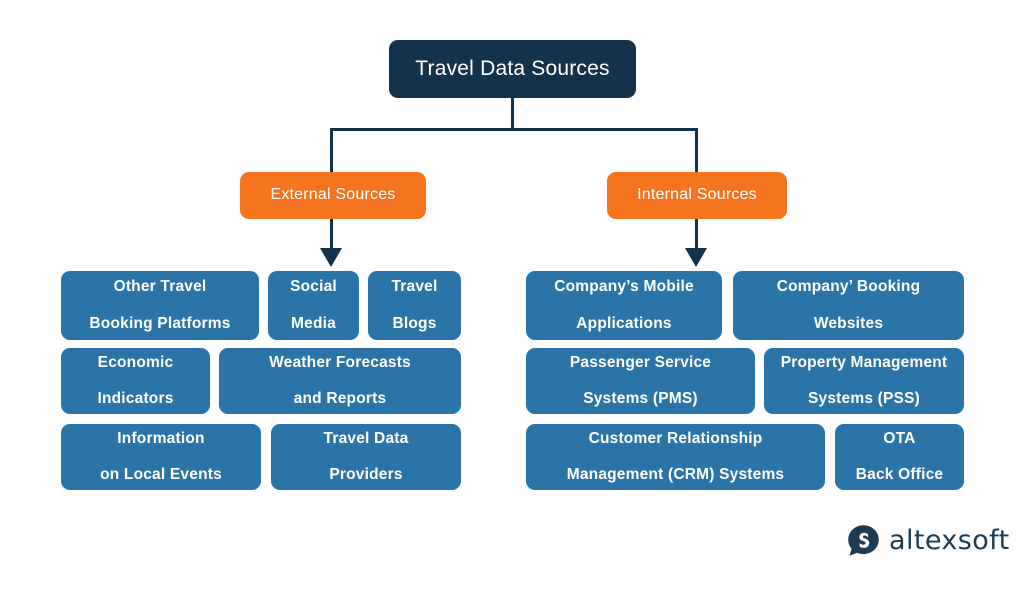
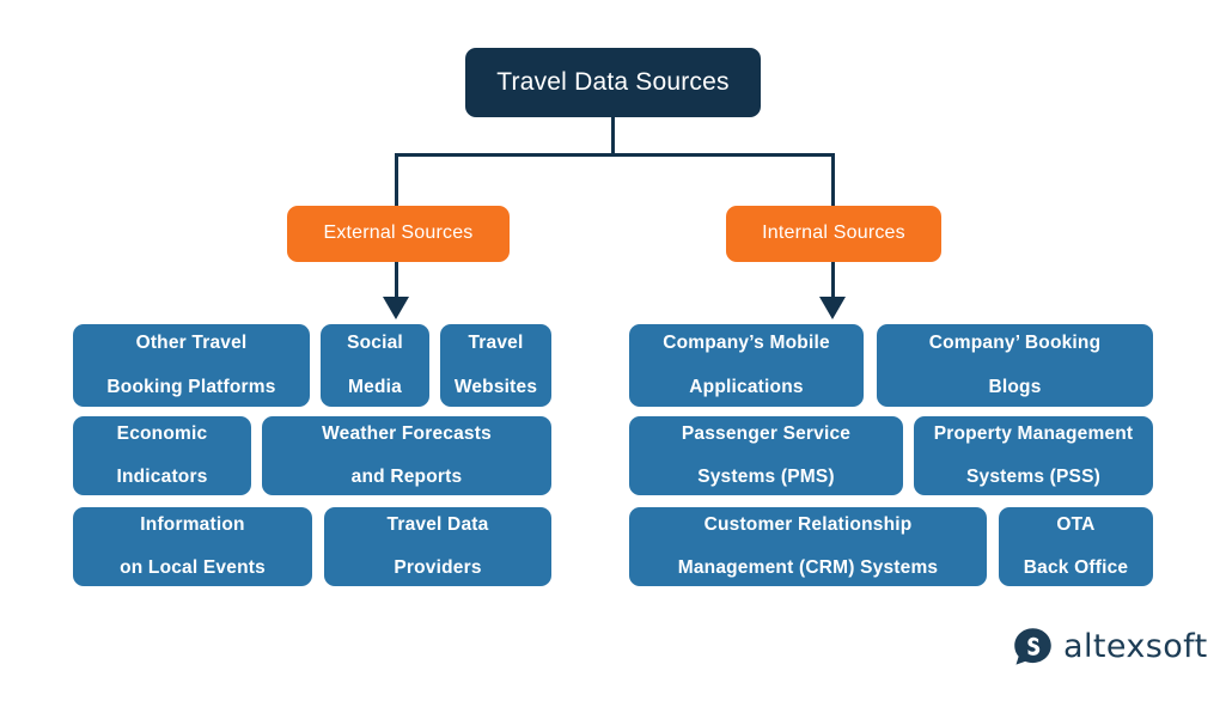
  Travel Data Sources
  External Sources
  Internal Sources
  Other Travel
  Booking Platforms
  Social
  Media
  Travel
- Blogs
+ Websites
  Economic
  Indicators
  Weather Forecasts
  and Reports
  Information
  on Local Events
  Travel Data
  Providers
  Company’s Mobile
  Applications
  Company’ Booking
- Websites
+ Blogs
  Passenger Service
  Systems (PMS)
  Property Management
  Systems (PSS)
  Customer Relationship
  Management (CRM) Systems
  OTA
  Back Office
  altexsoft
